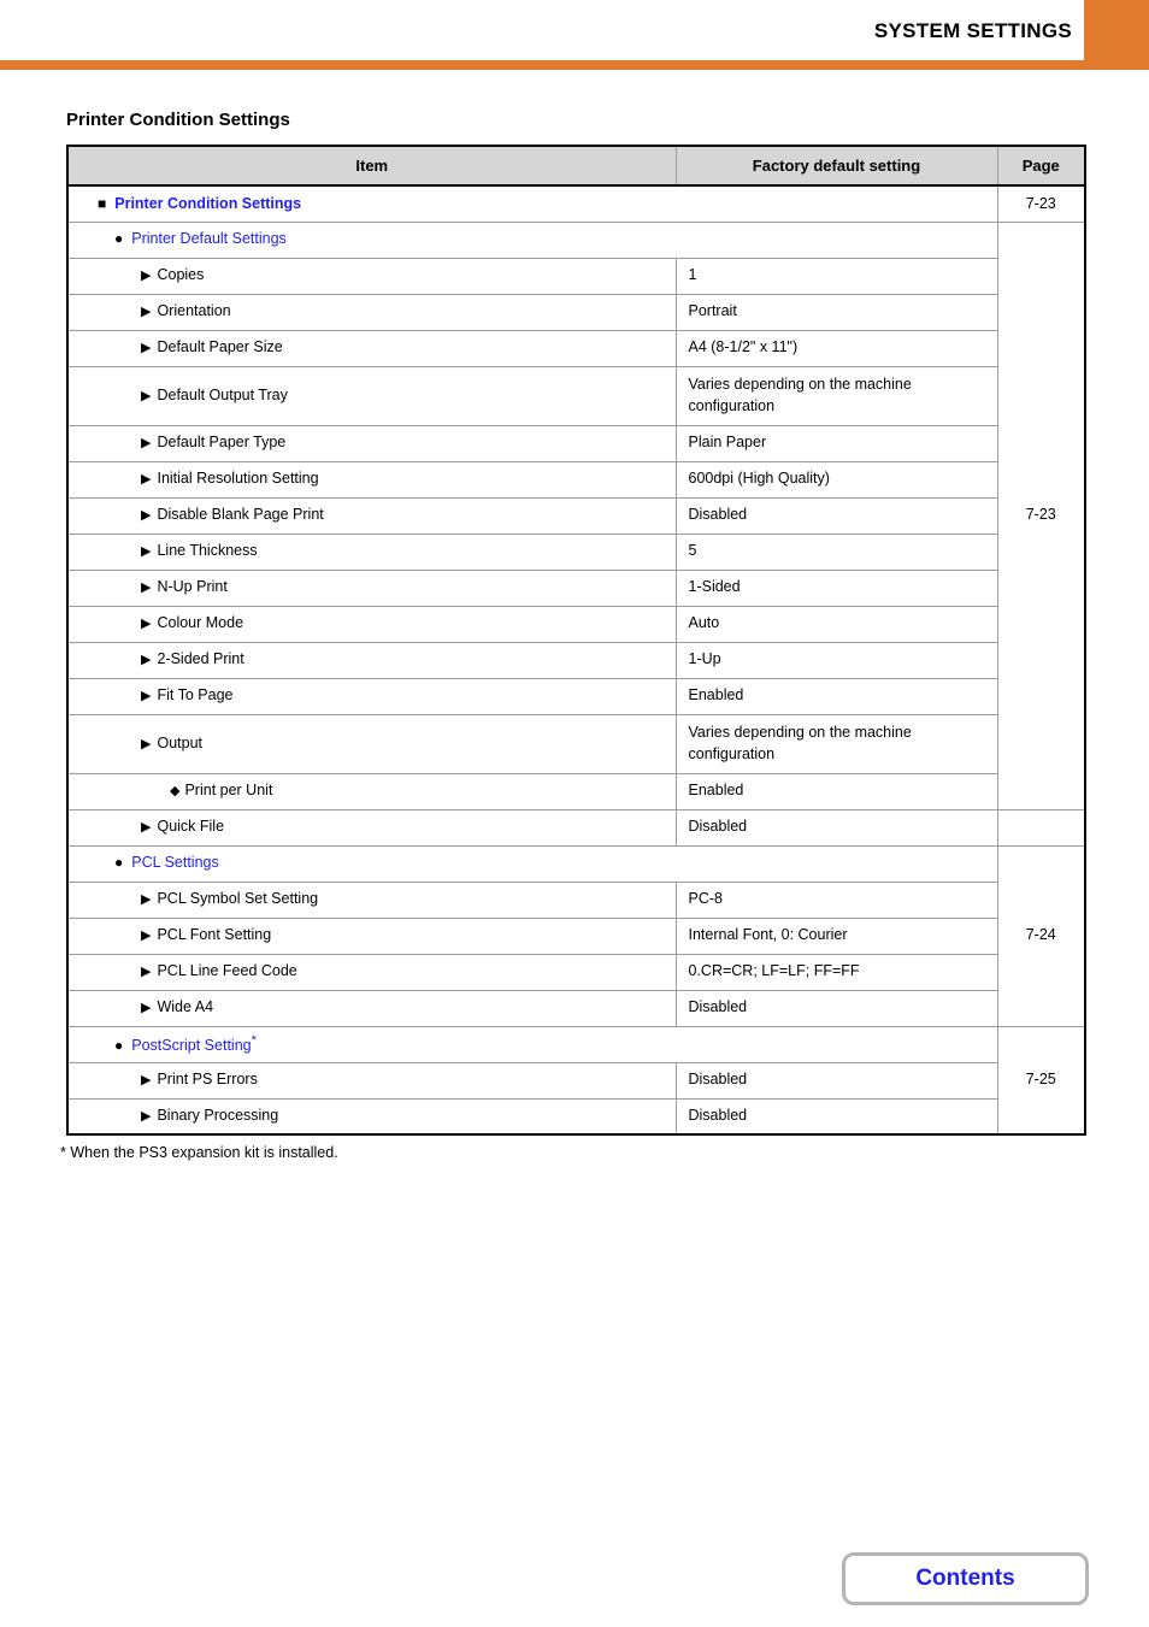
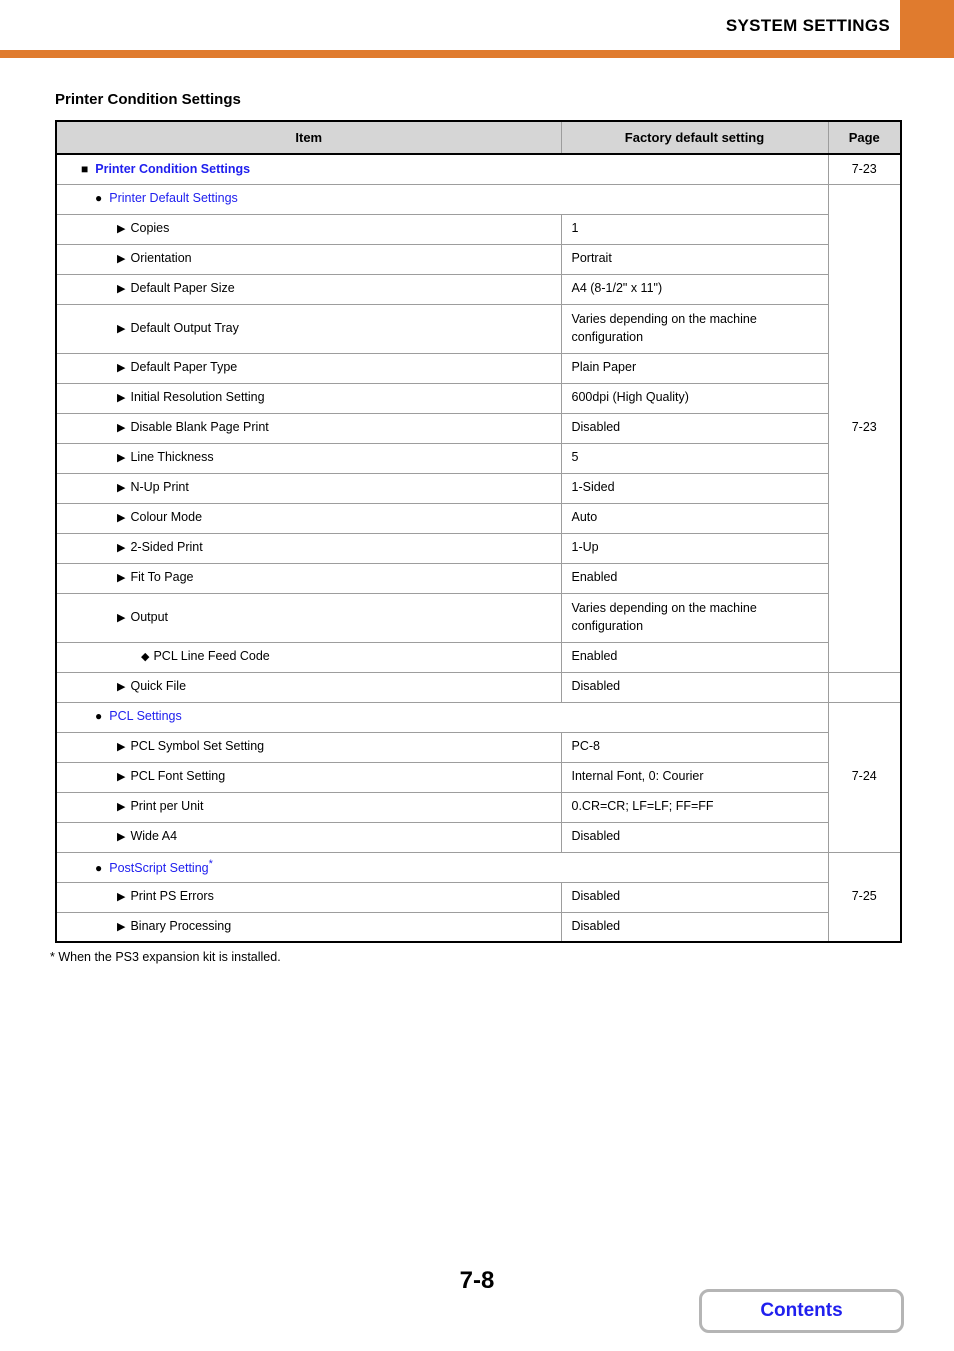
  SYSTEM SETTINGS
  Printer Condition Settings
  Item	Factory default setting	Page
  ■ Printer Condition Settings	7-23
  ● Printer Default Settings	7-23
  ▶ Copies	1
  ▶ Orientation	Portrait
  ▶ Default Paper Size	A4 (8-1/2" x 11")
  ▶ Default Output Tray	Varies depending on the machine configuration
  ▶ Default Paper Type	Plain Paper
  ▶ Initial Resolution Setting	600dpi (High Quality)
  ▶ Disable Blank Page Print	Disabled
  ▶ Line Thickness	5
  ▶ N-Up Print	1-Sided
  ▶ Colour Mode	Auto
  ▶ 2-Sided Print	1-Up
  ▶ Fit To Page	Enabled
  ▶ Output	Varies depending on the machine configuration
- ◆ Print per Unit	Enabled
+ ◆ PCL Line Feed Code	Enabled
  ▶ Quick File	Disabled
  ● PCL Settings	7-24
  ▶ PCL Symbol Set Setting	PC-8
  ▶ PCL Font Setting	Internal Font, 0: Courier
- ▶ PCL Line Feed Code	0.CR=CR; LF=LF; FF=FF
+ ▶ Print per Unit	0.CR=CR; LF=LF; FF=FF
  ▶ Wide A4	Disabled
  ● PostScript Setting*	7-25
  ▶ Print PS Errors	Disabled
  ▶ Binary Processing	Disabled
  * When the PS3 expansion kit is installed.
+ 7-8
  Contents
